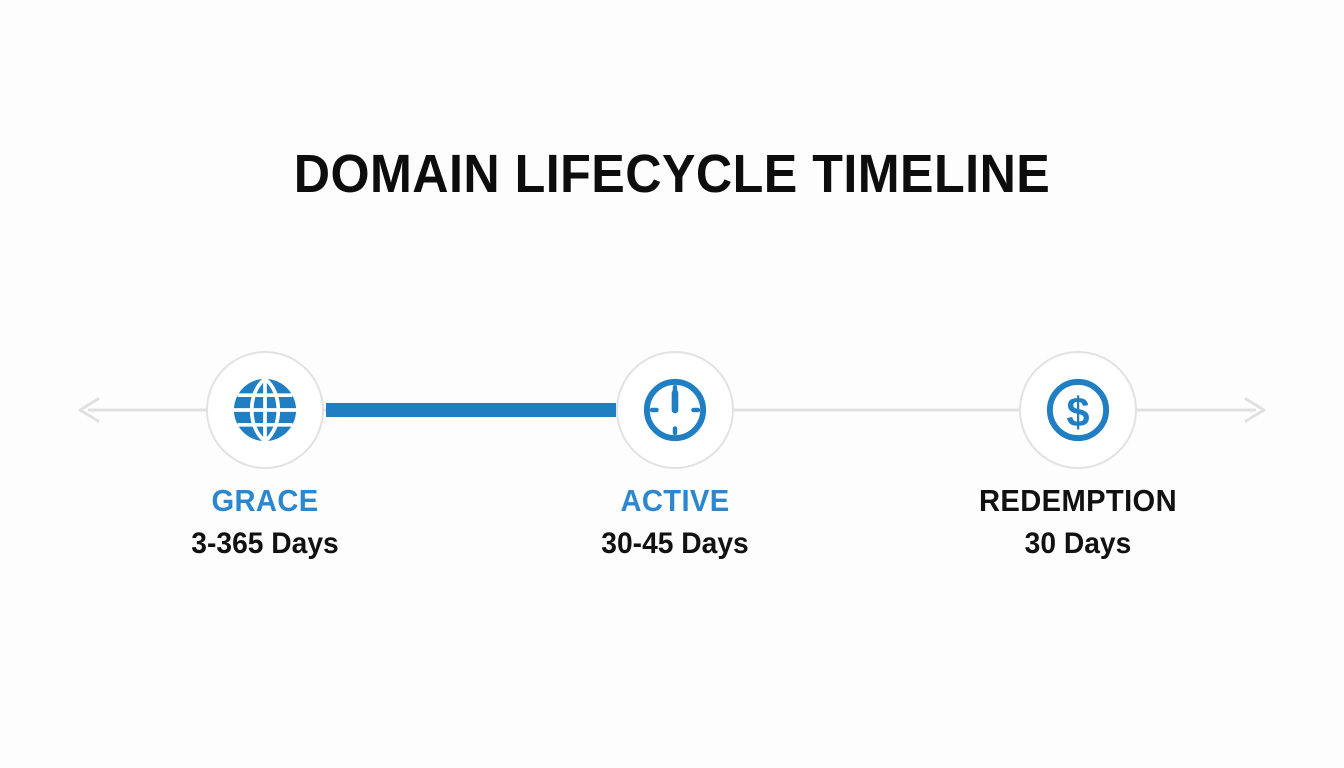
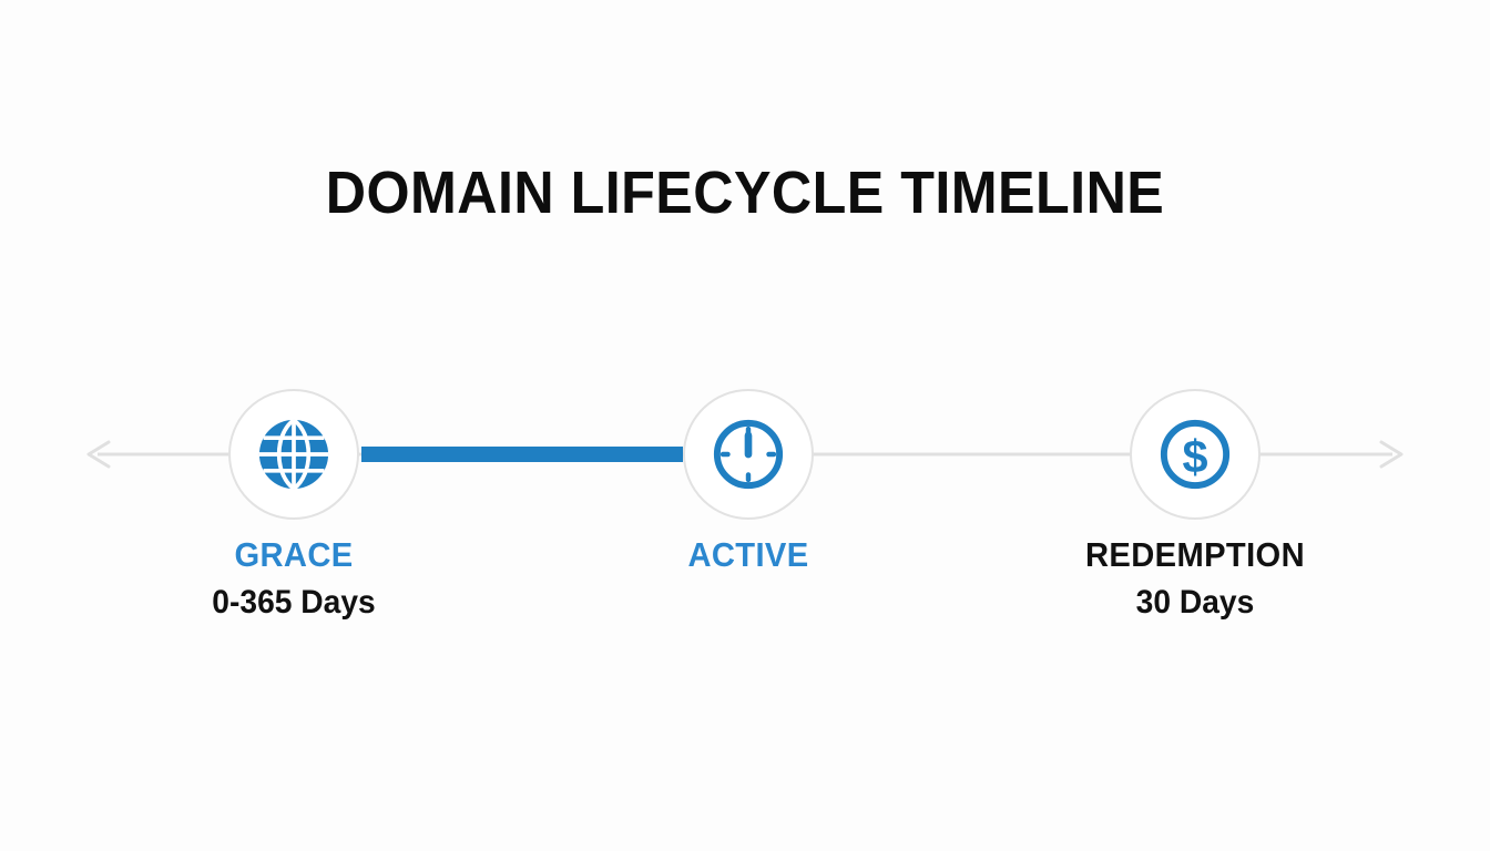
  DOMAIN LIFECYCLE TIMELINE
  GRACE
- 3-365 Days
+ 0-365 Days
  ACTIVE
- 30-45 Days
  $
  REDEMPTION
  30 Days
